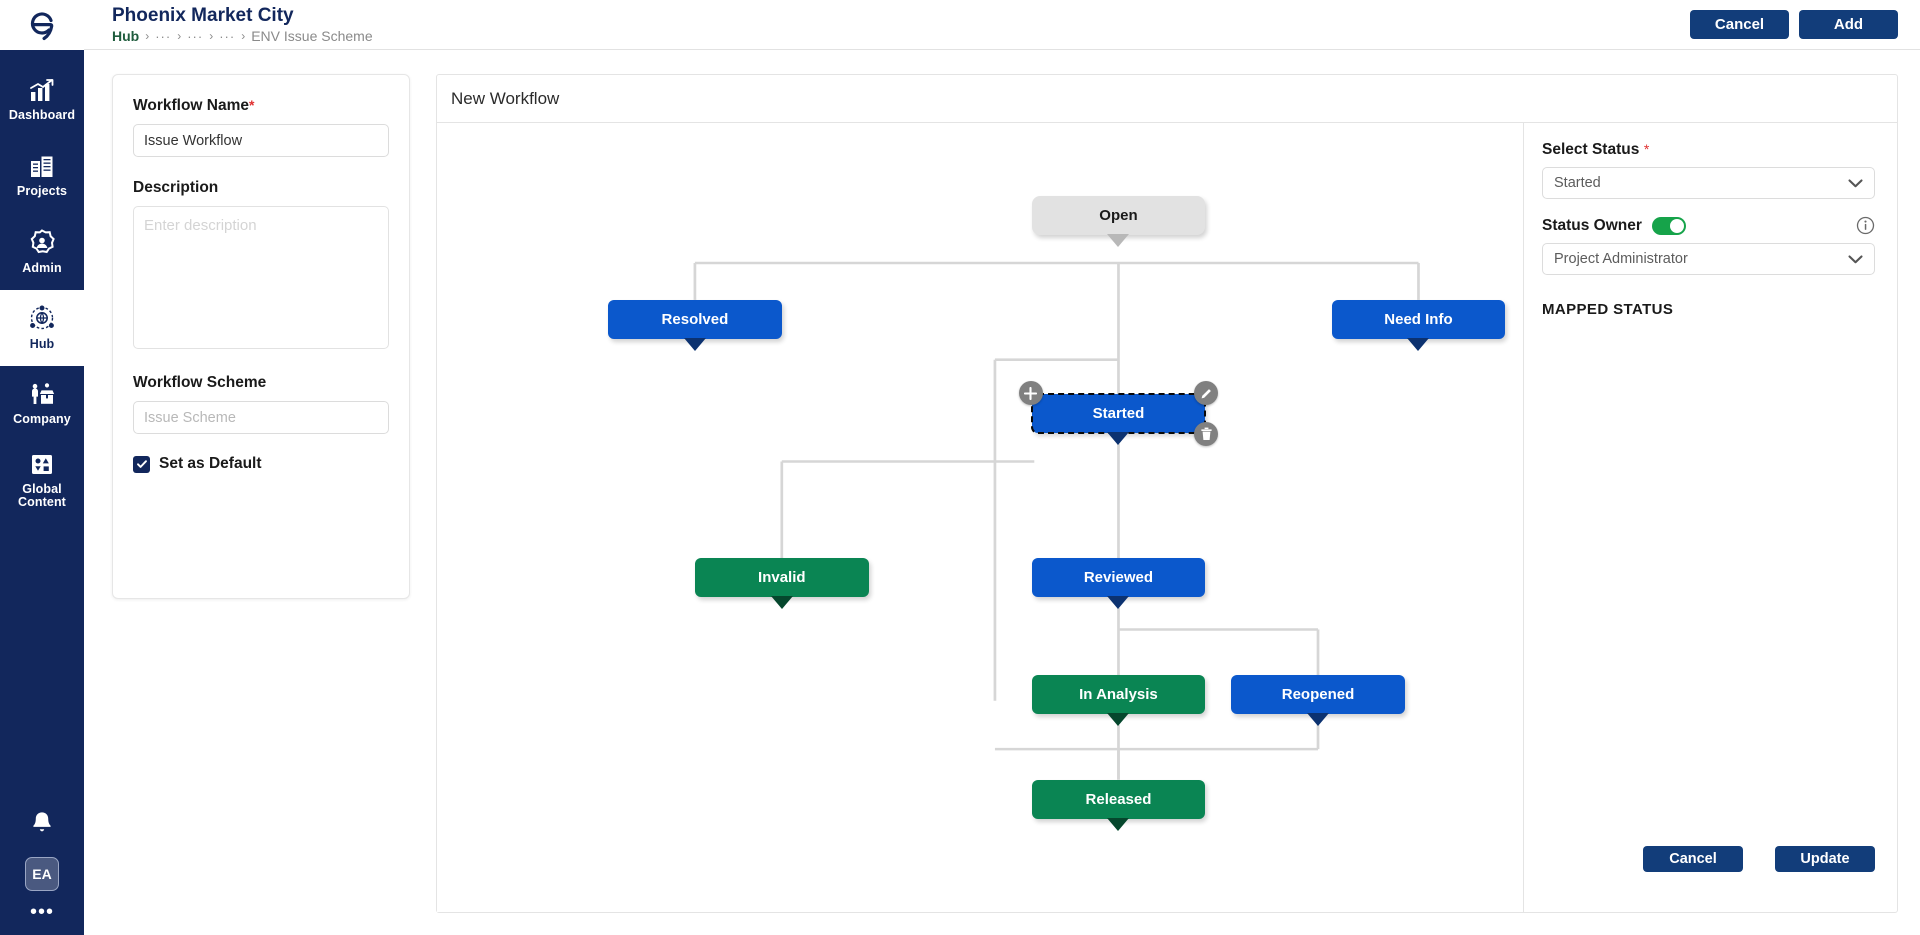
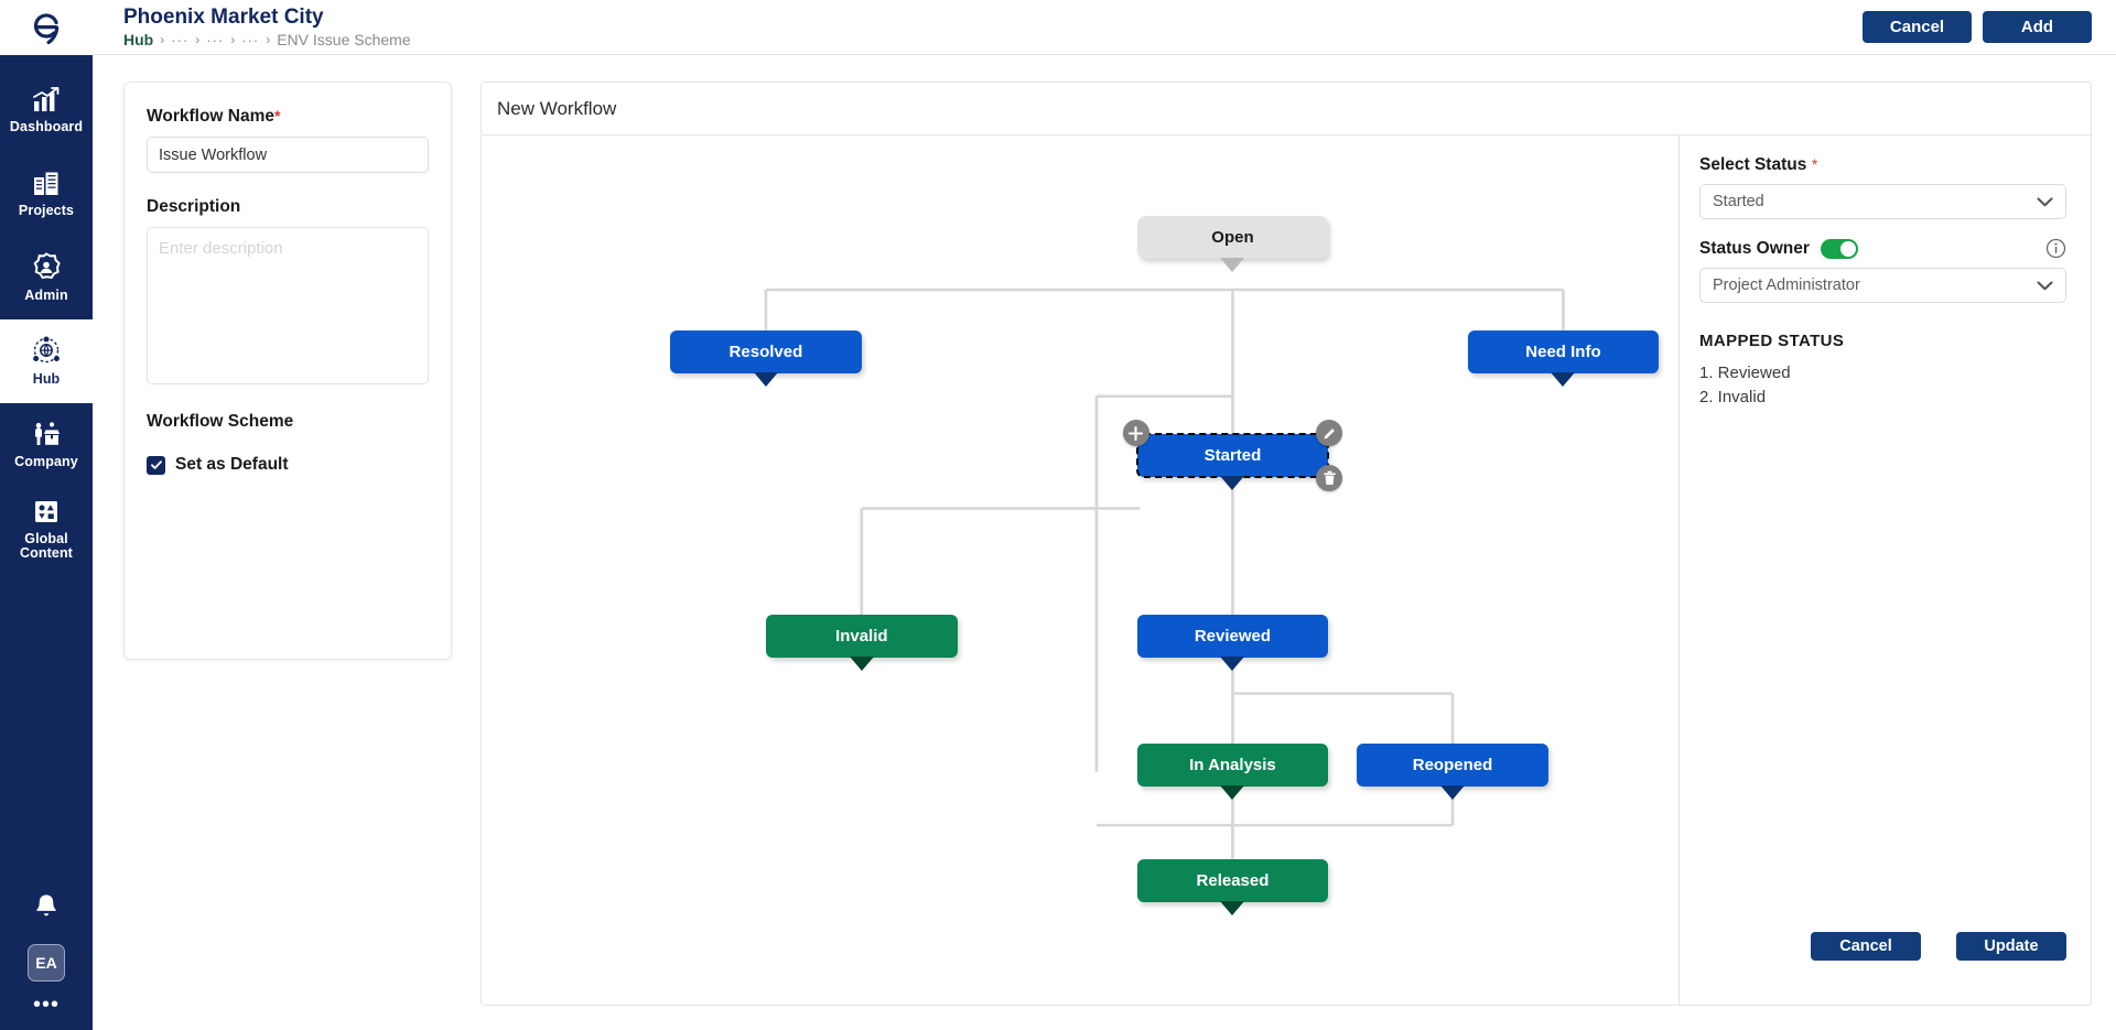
  Dashboard
  Projects
  Admin
  Hub
  Company
  Global Content
  EA
  •••
  Phoenix Market City
  Hub
  ›
  ···
  ›
  ···
  ›
  ···
  ›
  ENV Issue Scheme
  Cancel
  Add
  Workflow Name*
  Issue Workflow
  Description
  Enter description
  Workflow Scheme
- Issue Scheme
  Set as Default
  New Workflow
  Open
  Resolved
  Need Info
  Started
  Invalid
  Reviewed
  In Analysis
  Reopened
  Released
  Select Status *
  Started
  Status Owner
  Project Administrator
  MAPPED STATUS
+ 1. Reviewed
+ 2. Invalid
  Cancel
  Update
